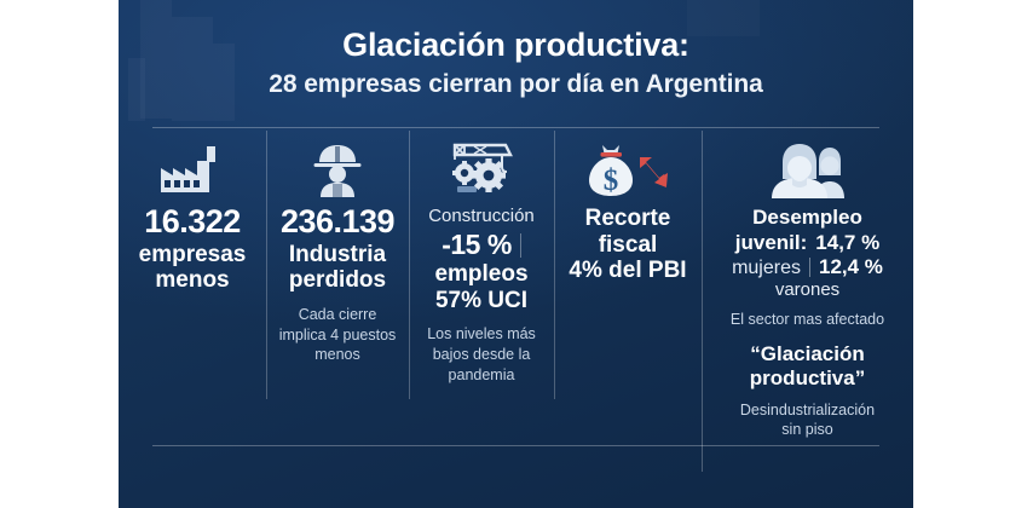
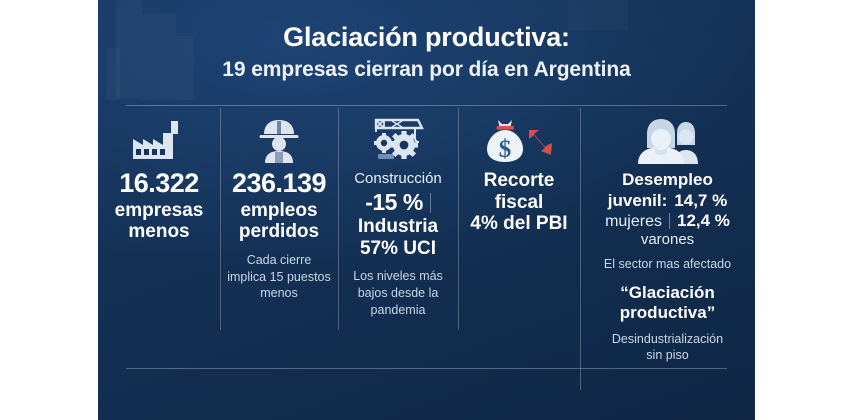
  Glaciación productiva:
- 28 empresas cierran por día en Argentina
+ 19 empresas cierran por día en Argentina
  16.322
  empresas
  menos
  236.139
- Industria
+ empleos
  perdidos
- Cada cierre implica 4 puestos menos
+ Cada cierre implica 15 puestos menos
  Construcción
  -15 %
- empleos
+ Industria
  57% UCI
  Los niveles más bajos desde la pandemia
  $
  Recorte fiscal
  4% del PBI
  Desempleo
  juvenil:
  14,7 %
  mujeres
  12,4 %
  varones
  El sector mas afectado
  “Glaciación
  productiva”
  Desindustrialización
  sin piso
